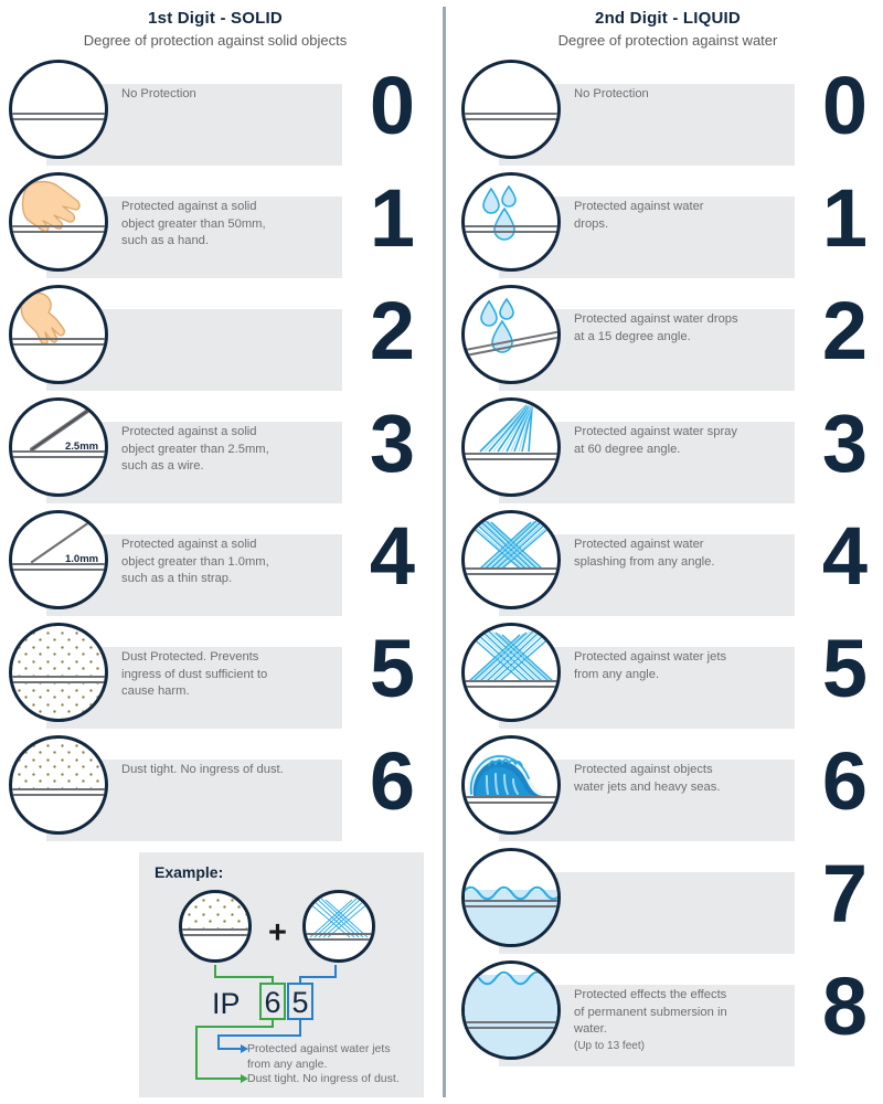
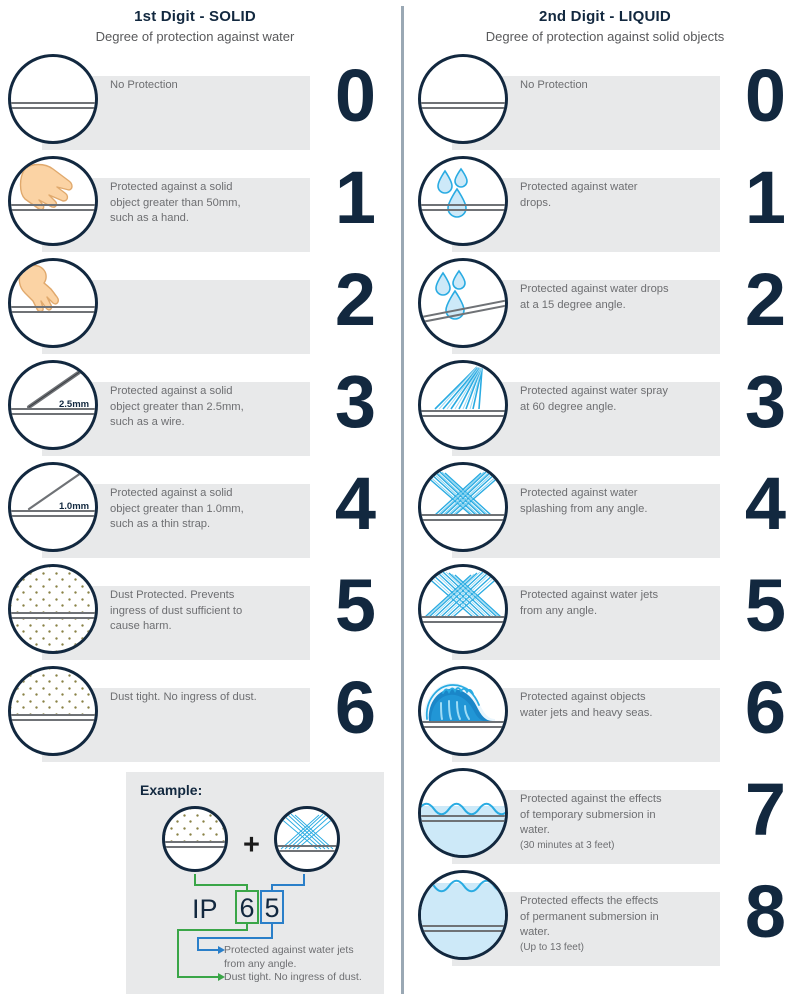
  1st Digit - SOLID
- Degree of protection against solid objects
+ Degree of protection against water
  No Protection
  0
  Protected against a solid object greater than 50mm, such as a hand.
  1
  2
  2.5mm
  Protected against a solid object greater than 2.5mm, such as a wire.
  3
  1.0mm
  Protected against a solid object greater than 1.0mm, such as a thin strap.
  4
  Dust Protected. Prevents ingress of dust sufficient to cause harm.
  5
  Dust tight. No ingress of dust.
  6
  Example:
  +
  IP
  6
  5
  Protected against water jets from any angle.
  Dust tight. No ingress of dust.
  2nd Digit - LIQUID
- Degree of protection against water
+ Degree of protection against solid objects
  No Protection
  0
  Protected against water drops.
  1
  Protected against water drops at a 15 degree angle.
  2
  Protected against water spray at 60 degree angle.
  3
  Protected against water splashing from any angle.
  4
  Protected against water jets from any angle.
  5
  Protected against objects water jets and heavy seas.
  6
+ Protected against the effects of temporary submersion in water.
+ (30 minutes at 3 feet)
  7
  Protected effects the effects of permanent submersion in water.
  (Up to 13 feet)
  8
